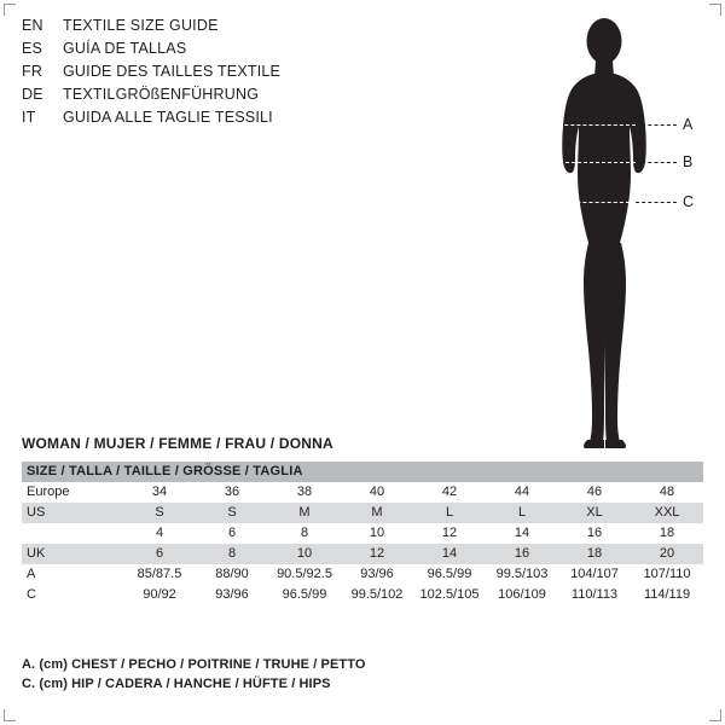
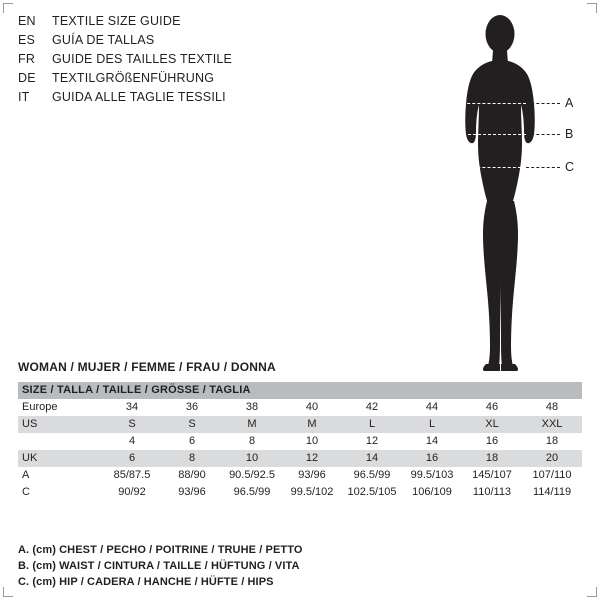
  EN
  TEXTILE SIZE GUIDE
  ES
  GUÍA DE TALLAS
  FR
  GUIDE DES TAILLES TEXTILE
  DE
  TEXTILGRÖßENFÜHRUNG
  IT
  GUIDA ALLE TAGLIE TESSILI
  A
  B
  C
  WOMAN / MUJER / FEMME / FRAU / DONNA
  SIZE / TALLA / TAILLE / GRÖSSE / TAGLIA
  Europe	34	36	38	40	42	44	46	48
  US	S	S	M	M	L	L	XL	XXL
  	4	6	8	10	12	14	16	18
  UK	6	8	10	12	14	16	18	20
- A	85/87.5	88/90	90.5/92.5	93/96	96.5/99	99.5/103	104/107	107/110
+ A	85/87.5	88/90	90.5/92.5	93/96	96.5/99	99.5/103	145/107	107/110
  C	90/92	93/96	96.5/99	99.5/102	102.5/105	106/109	110/113	114/119
  A. (cm) CHEST / PECHO / POITRINE / TRUHE / PETTO
+ B. (cm) WAIST / CINTURA / TAILLE / HÜFTUNG / VITA
  C. (cm) HIP / CADERA / HANCHE / HÜFTE / HIPS
